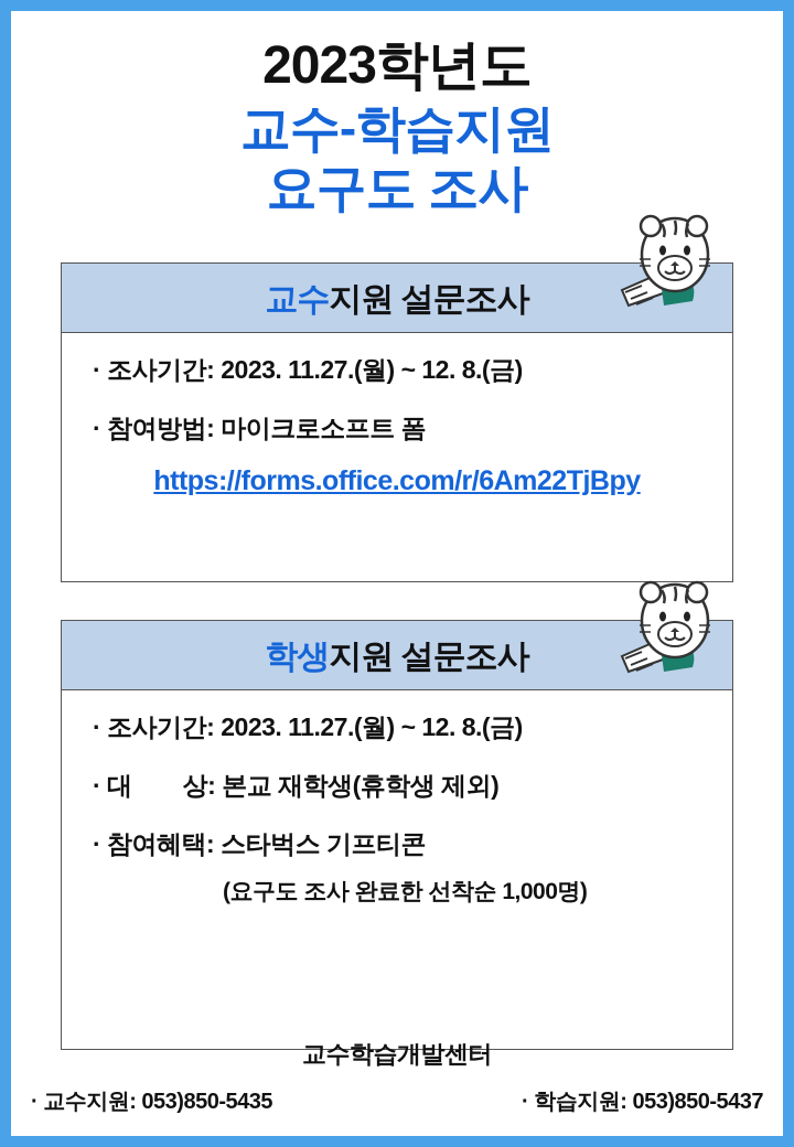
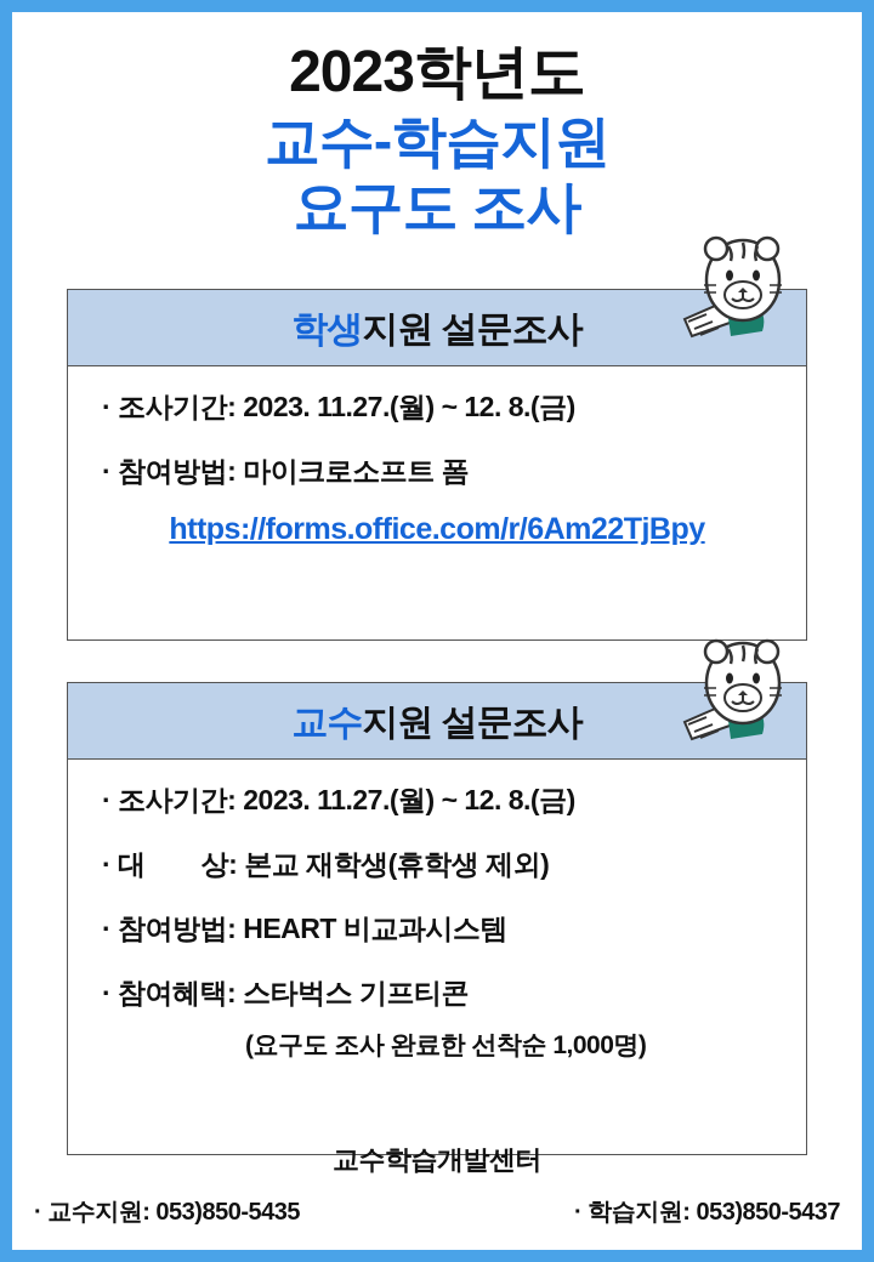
  2023학년도
  교수-학습지원
  요구도 조사
- 교수지원 설문조사
+ 학생지원 설문조사
  · 조사기간: 2023. 11.27.(월) ~ 12. 8.(금)
  · 참여방법: 마이크로소프트 폼
  https://forms.office.com/r/6Am22TjBpy
- 학생지원 설문조사
+ 교수지원 설문조사
  · 조사기간: 2023. 11.27.(월) ~ 12. 8.(금)
  · 대 상: 본교 재학생(휴학생 제외)
+ · 참여방법: HEART 비교과시스템
  · 참여혜택: 스타벅스 기프티콘
  (요구도 조사 완료한 선착순 1,000명)
  교수학습개발센터
  · 교수지원: 053)850-5435
  · 학습지원: 053)850-5437
